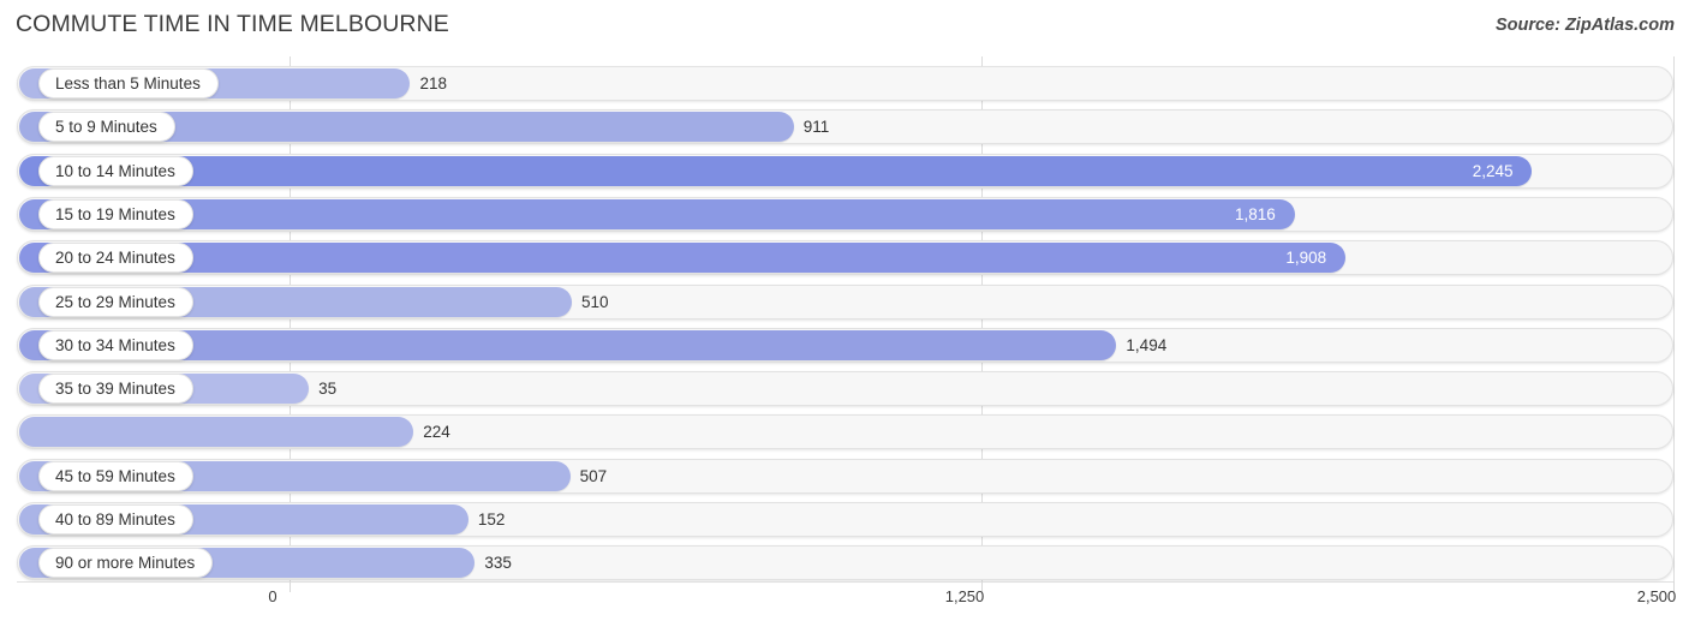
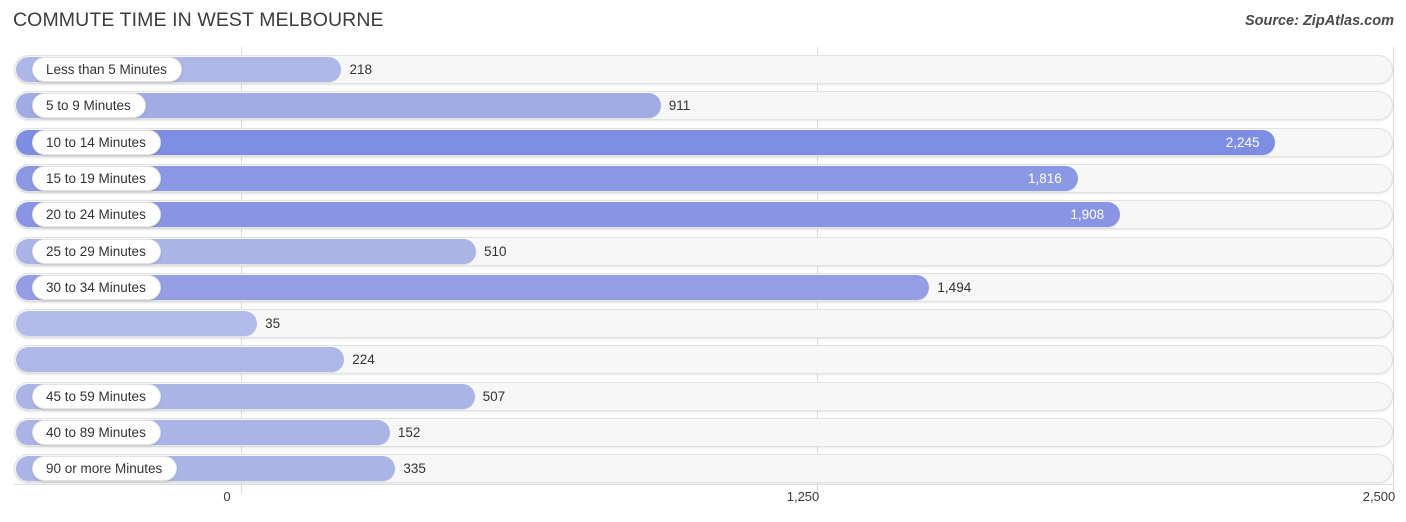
- COMMUTE TIME IN TIME MELBOURNE
+ COMMUTE TIME IN WEST MELBOURNE
  Source: ZipAtlas.com
  Less than 5 Minutes
  218
  5 to 9 Minutes
  911
  10 to 14 Minutes
  2,245
  15 to 19 Minutes
  1,816
  20 to 24 Minutes
  1,908
  25 to 29 Minutes
  510
  30 to 34 Minutes
  1,494
- 35 to 39 Minutes
  35
  224
  45 to 59 Minutes
  507
  40 to 89 Minutes
  152
  90 or more Minutes
  335
  0
  1,250
  2,500
